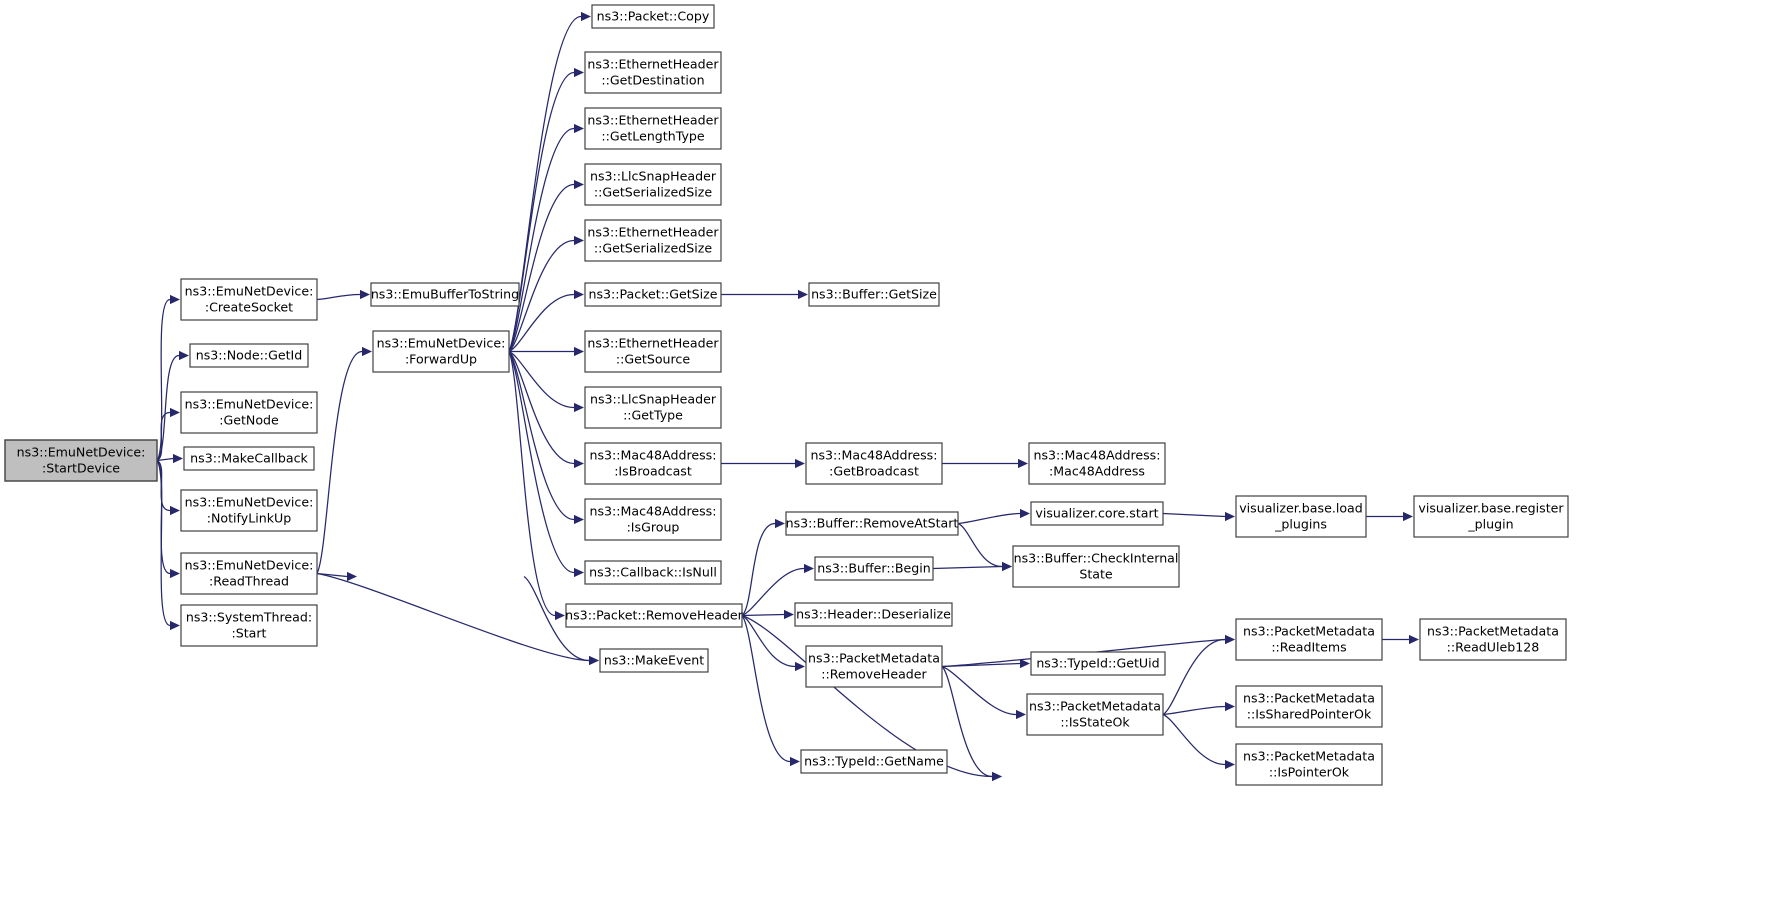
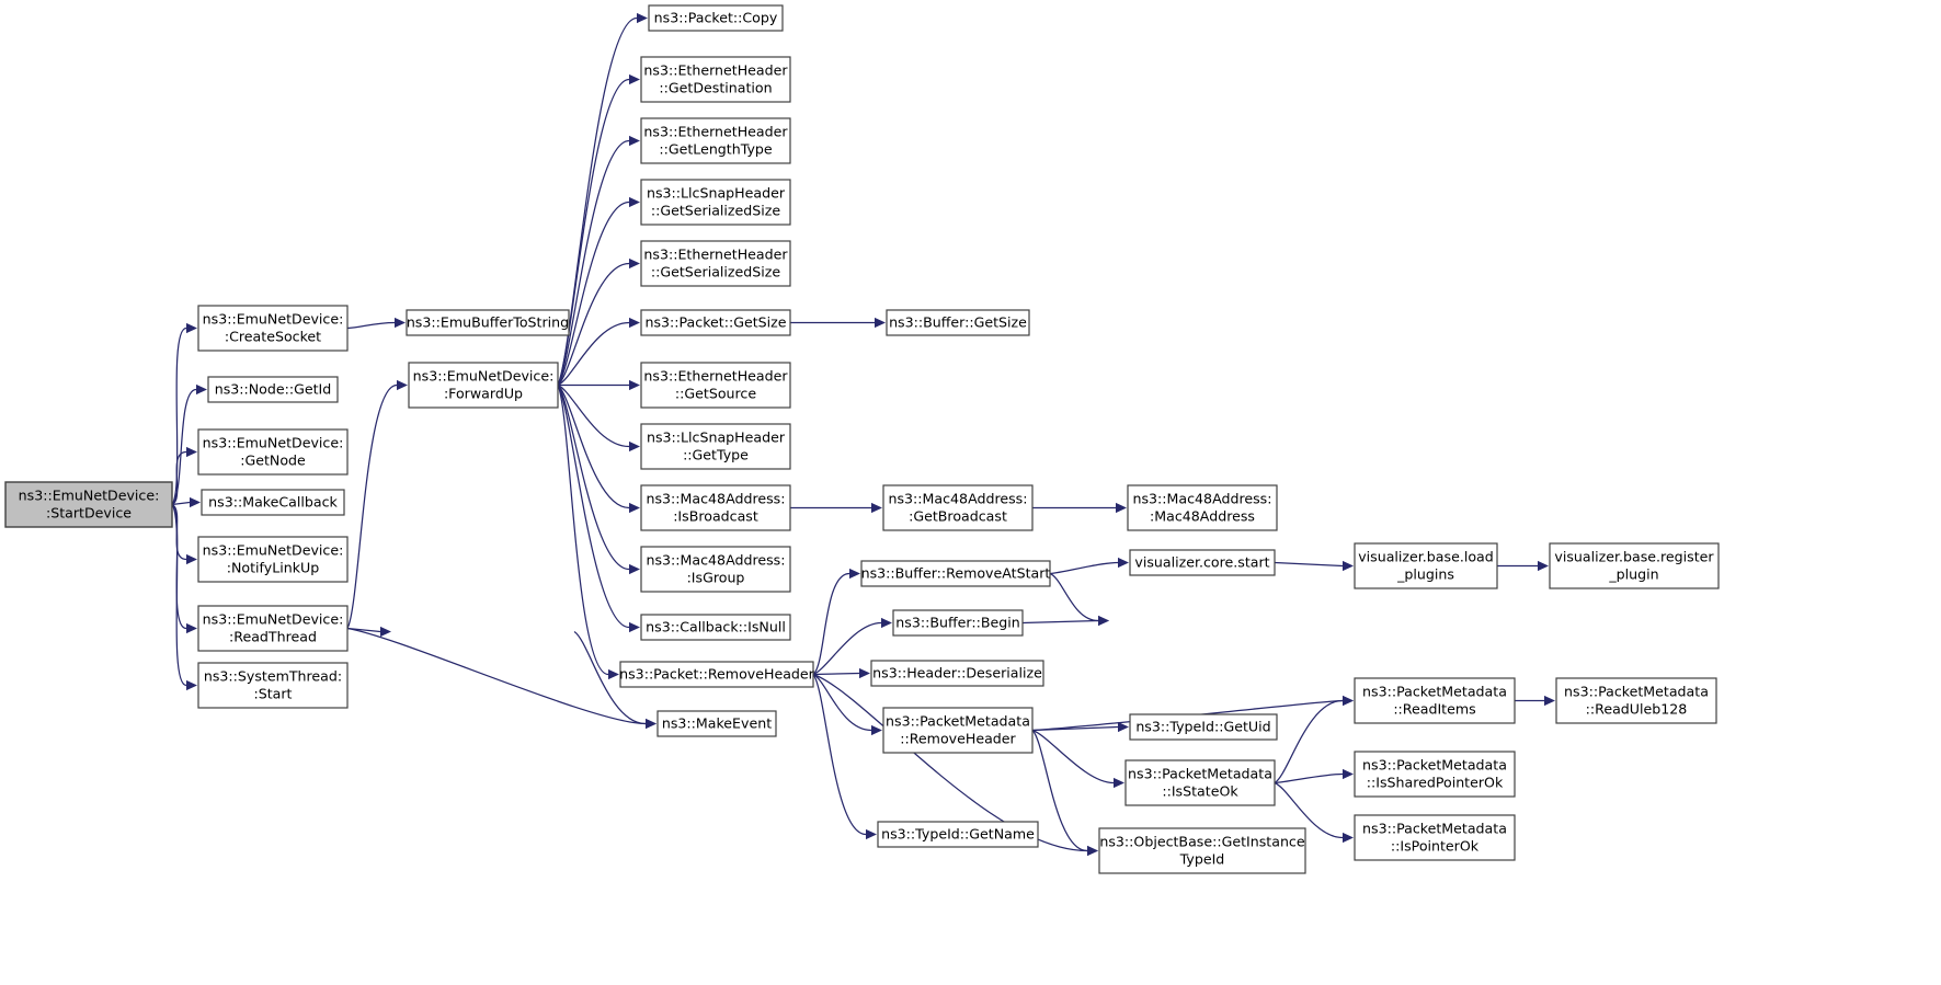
  ns3::EmuNetDevice: :StartDevice
  ns3::EmuNetDevice: :CreateSocket
  ns3::Node::GetId
  ns3::EmuNetDevice: :GetNode
  ns3::MakeCallback
  ns3::EmuNetDevice: :NotifyLinkUp
  ns3::EmuNetDevice: :ReadThread
  ns3::SystemThread: :Start
  ns3::EmuBufferToString
  ns3::EmuNetDevice: :ForwardUp
  ns3::MakeEvent
  ns3::Packet::Copy
  ns3::EthernetHeader ::GetDestination
  ns3::EthernetHeader ::GetLengthType
  ns3::LlcSnapHeader ::GetSerializedSize
  ns3::EthernetHeader ::GetSerializedSize
  ns3::Packet::GetSize
  ns3::EthernetHeader ::GetSource
  ns3::LlcSnapHeader ::GetType
  ns3::Mac48Address: :IsBroadcast
  ns3::Mac48Address: :IsGroup
  ns3::Callback::IsNull
  ns3::Packet::RemoveHeader
  ns3::Buffer::GetSize
  ns3::Mac48Address: :GetBroadcast
  ns3::Buffer::RemoveAtStart
  ns3::Buffer::Begin
  ns3::Header::Deserialize
  ns3::PacketMetadata ::RemoveHeader
  ns3::TypeId::GetName
  ns3::Mac48Address: :Mac48Address
  visualizer.core.start
- ns3::Buffer::CheckInternal State
  ns3::TypeId::GetUid
  ns3::PacketMetadata ::IsStateOk
+ ns3::ObjectBase::GetInstance TypeId
  visualizer.base.load _plugins
  ns3::PacketMetadata ::ReadItems
  ns3::PacketMetadata ::IsSharedPointerOk
  ns3::PacketMetadata ::IsPointerOk
  visualizer.base.register _plugin
  ns3::PacketMetadata ::ReadUleb128
